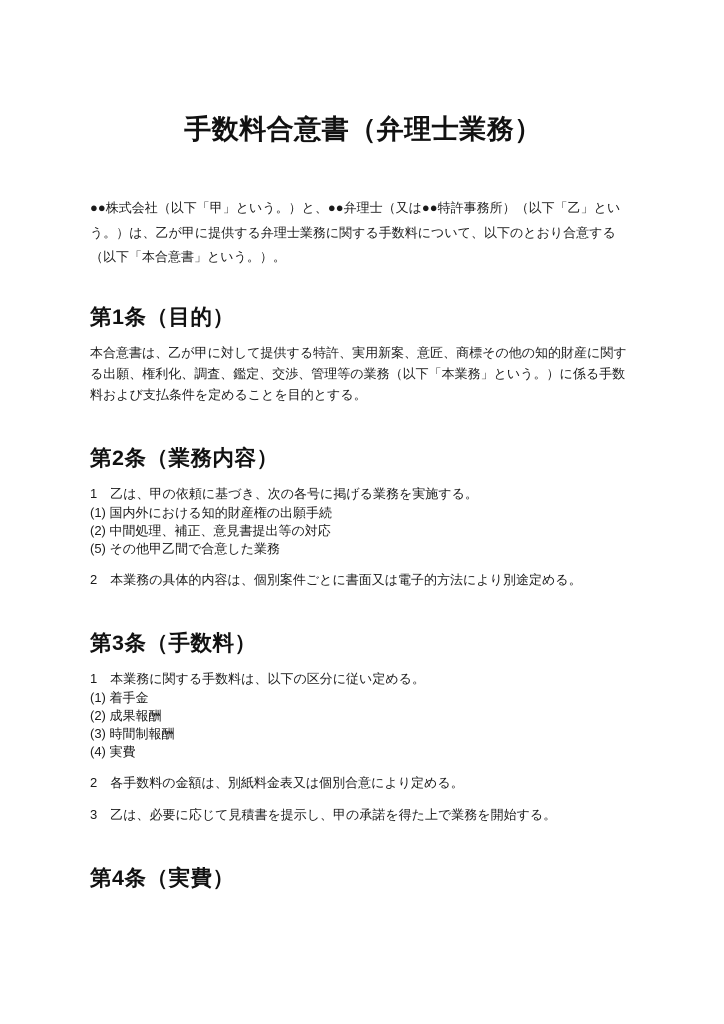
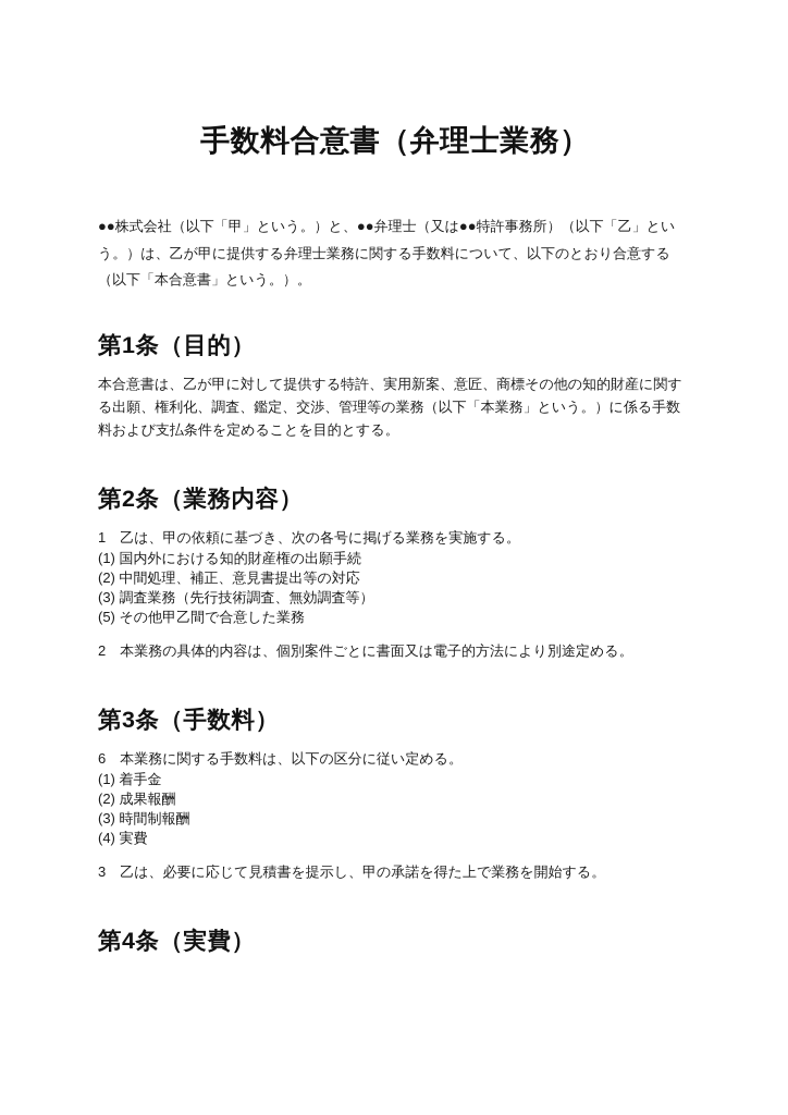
  手数料合意書（弁理士業務）
  ●●株式会社（以下「甲」という。）と、●●弁理士（又は●●特許事務所）（以下「乙」という。）は、乙が甲に提供する弁理士業務に関する手数料について、以下のとおり合意する（以下「本合意書」という。）。
  第1条（目的）
  本合意書は、乙が甲に対して提供する特許、実用新案、意匠、商標その他の知的財産に関する出願、権利化、調査、鑑定、交渉、管理等の業務（以下「本業務」という。）に係る手数料および支払条件を定めることを目的とする。
  第2条（業務内容）
  1 乙は、甲の依頼に基づき、次の各号に掲げる業務を実施する。
  (1) 国内外における知的財産権の出願手続
  (2) 中間処理、補正、意見書提出等の対応
+ (3) 調査業務（先行技術調査、無効調査等）
  (5) その他甲乙間で合意した業務
  2 本業務の具体的内容は、個別案件ごとに書面又は電子的方法により別途定める。
  第3条（手数料）
- 1 本業務に関する手数料は、以下の区分に従い定める。
+ 6 本業務に関する手数料は、以下の区分に従い定める。
  (1) 着手金
  (2) 成果報酬
  (3) 時間制報酬
  (4) 実費
- 2 各手数料の金額は、別紙料金表又は個別合意により定める。
  3 乙は、必要に応じて見積書を提示し、甲の承諾を得た上で業務を開始する。
  第4条（実費）
